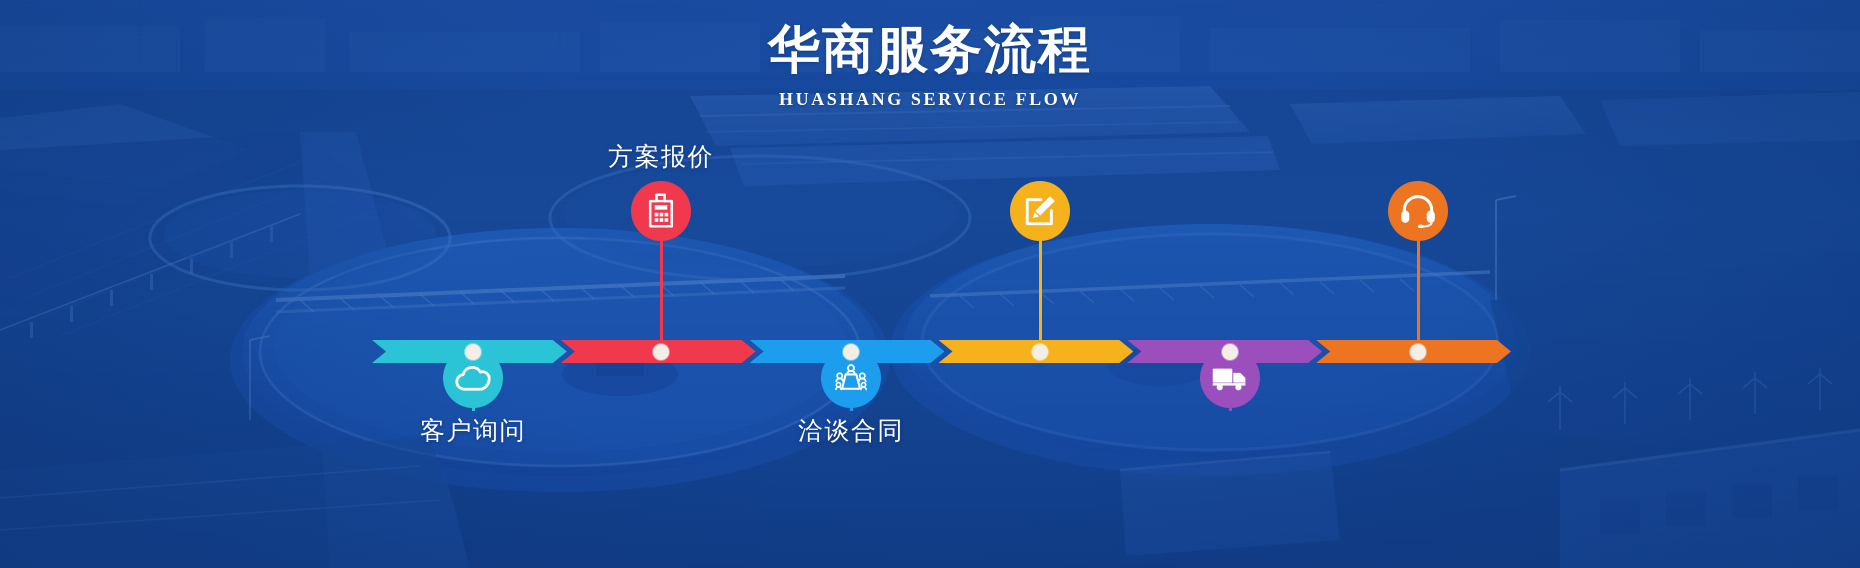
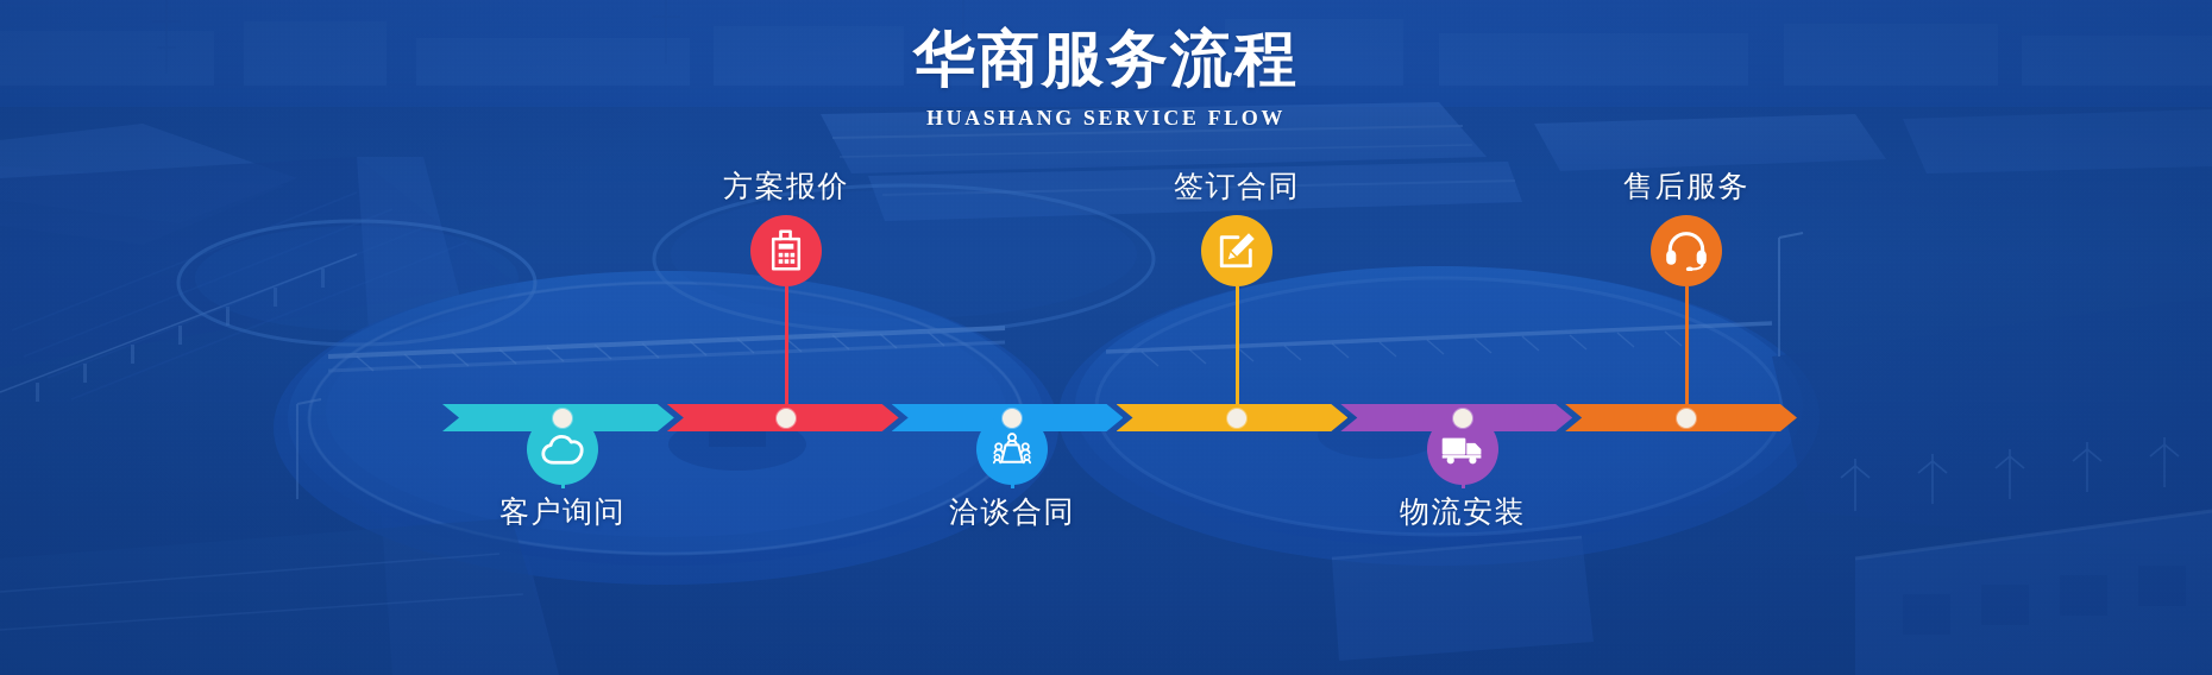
  华商服务流程
  HUASHANG SERVICE FLOW
  客户询问
  方案报价
  洽谈合同
+ 签订合同
+ 物流安装
+ 售后服务
